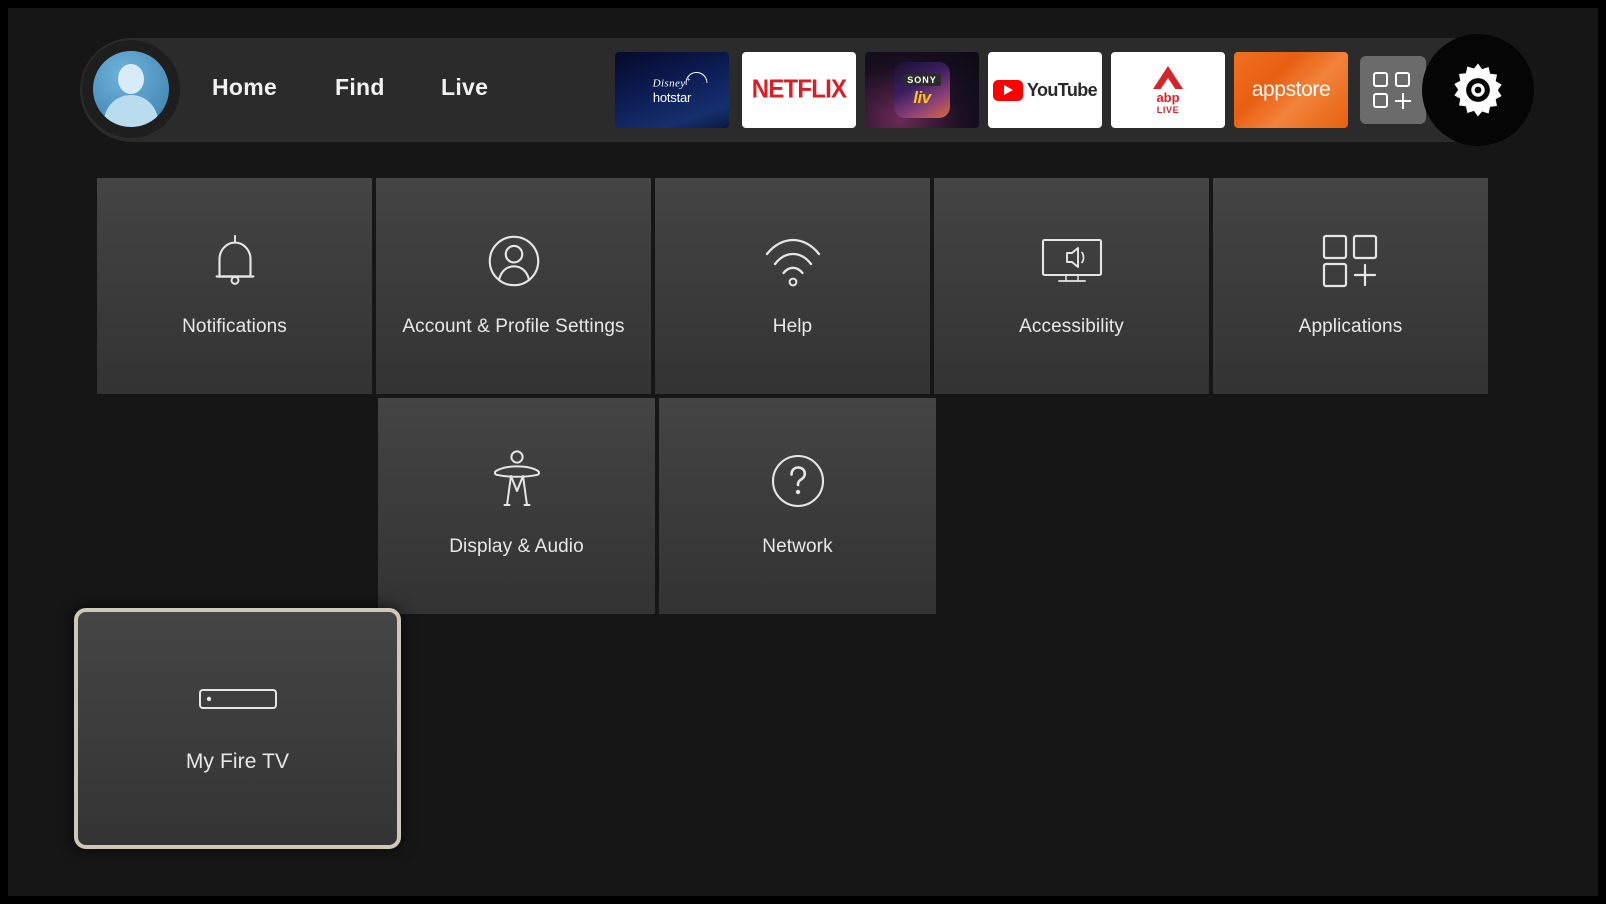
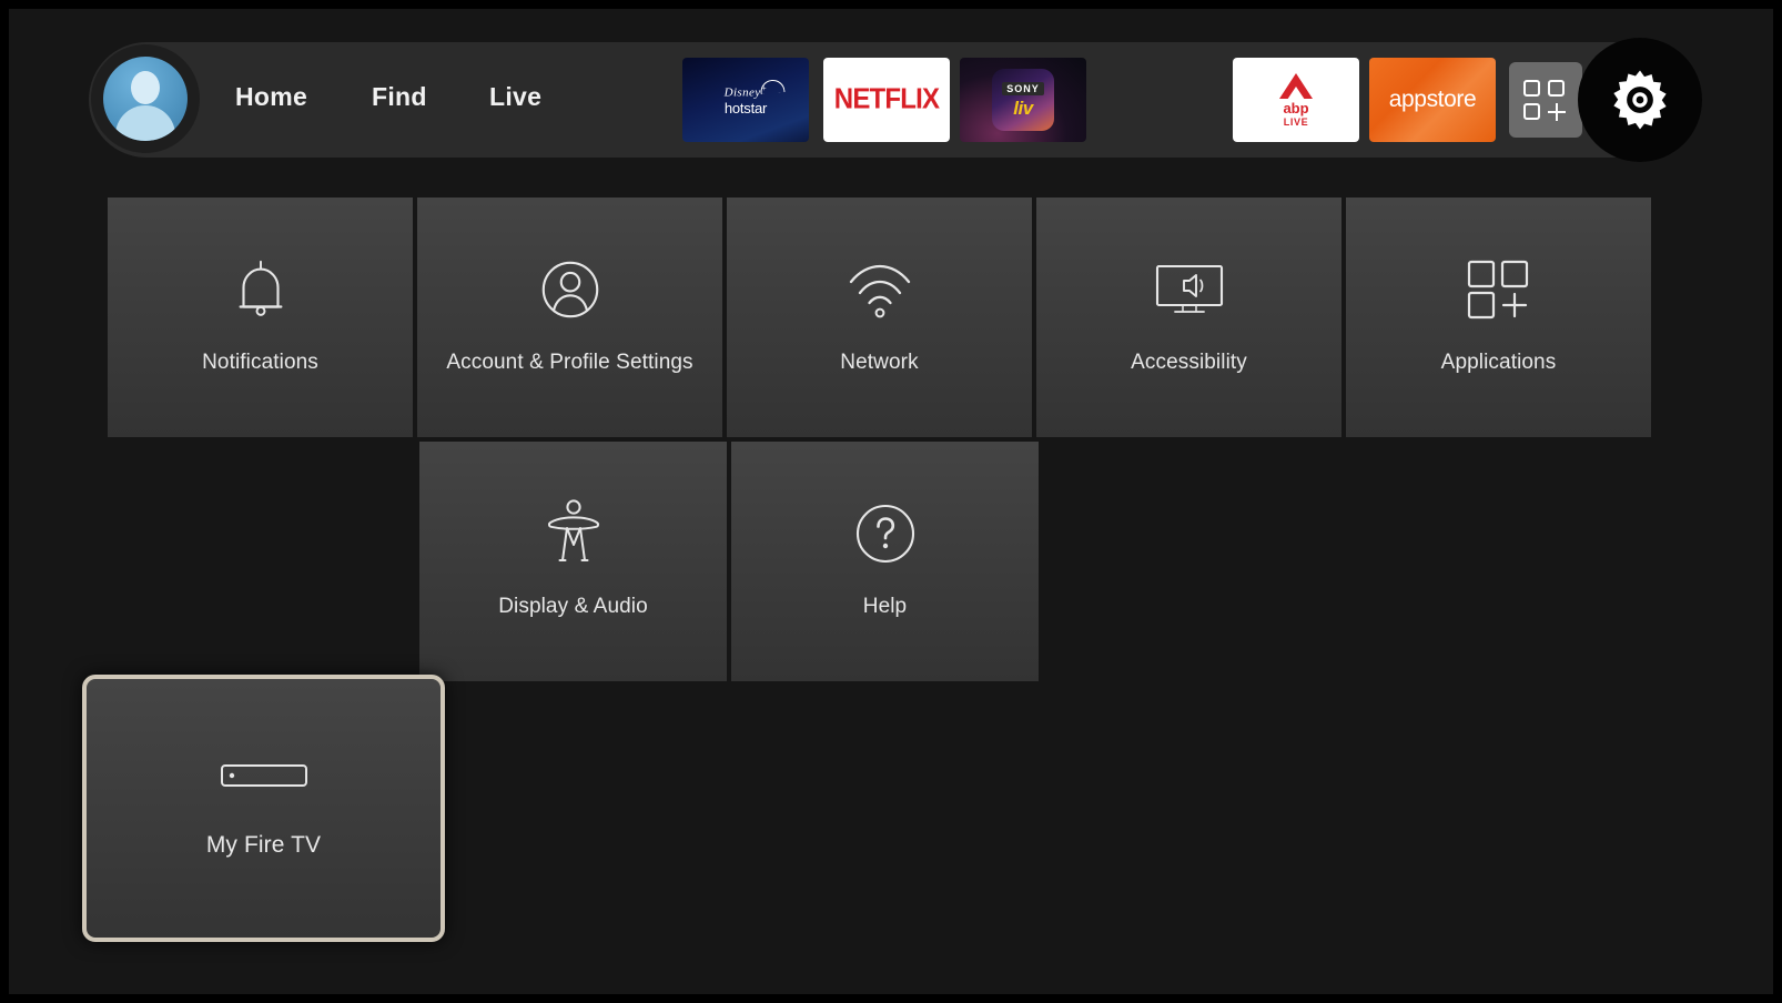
  Home
  Find
  Live
  Disney+
  hotstar
  NETFLIX
  SONY
  liv
- YouTube
  abp
  LIVE
  appstore
  Notifications
  Account & Profile Settings
- Help
+ Network
  Accessibility
  Applications
  Display & Audio
- Network
+ Help
  My Fire TV
